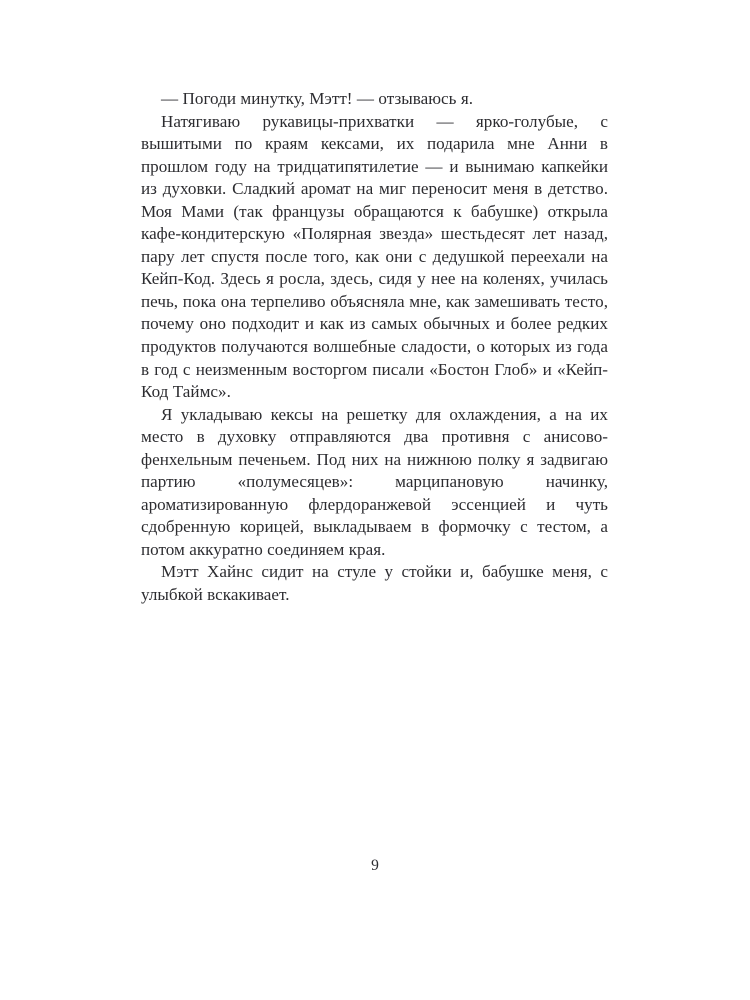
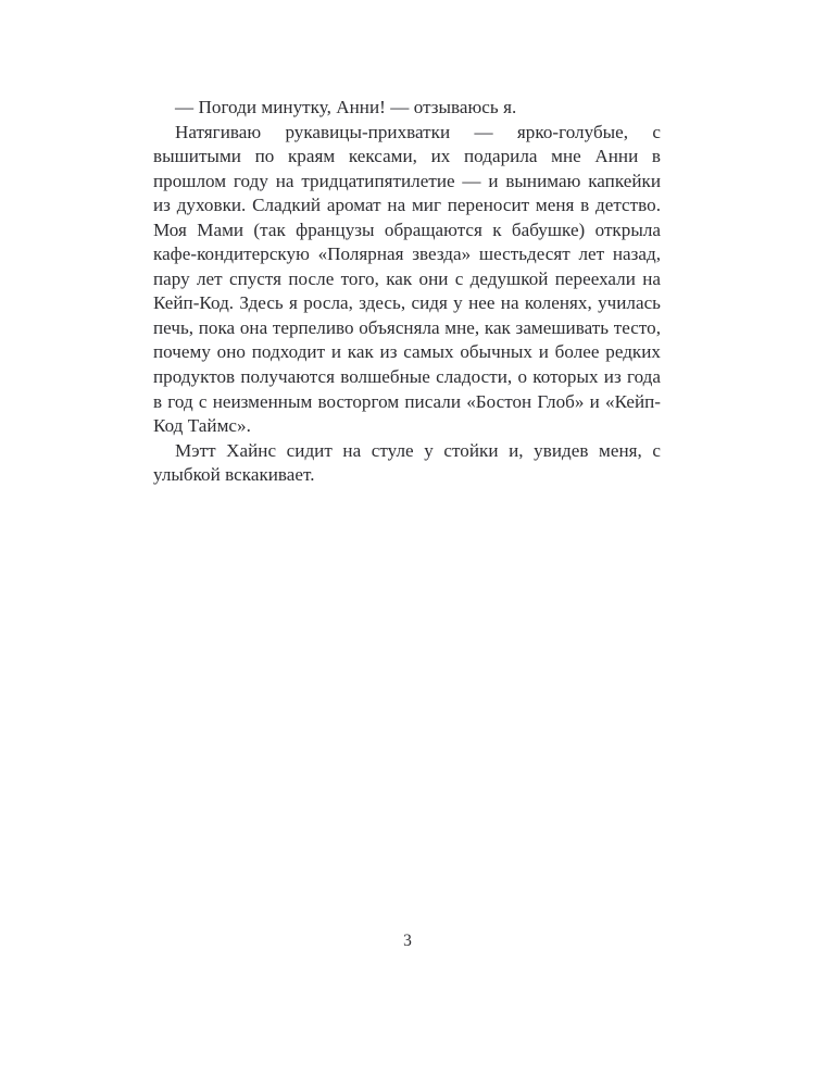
- — Погоди минутку, Мэтт! — отзываюсь я.
+ — Погоди минутку, Анни! — отзываюсь я.
  Натягиваю рукавицы-прихватки — ярко-голубые, с вышитыми по краям кексами, их подарила мне Анни в прошлом году на тридцатипятилетие — и вынимаю капкейки из духовки. Сладкий аромат на миг переносит меня в детство. Моя Мами (так французы обращаются к бабушке) открыла кафе-кондитерскую «Полярная звезда» шестьдесят лет назад, пару лет спустя после того, как они с дедушкой переехали на Кейп-Код. Здесь я росла, здесь, сидя у нее на коленях, училась печь, пока она терпеливо объясняла мне, как замешивать тесто, почему оно подходит и как из самых обычных и более редких продуктов получаются волшебные сладости, о которых из года в год с неизменным восторгом писали «Бостон Глоб» и «Кейп-Код Таймс».
- Я укладываю кексы на решетку для охлаждения, а на их место в духовку отправляются два противня с анисово-фенхельным печеньем. Под них на нижнюю полку я задвигаю партию «полумесяцев»: марципановую начинку, ароматизированную флердоранжевой эссенцией и чуть сдобренную корицей, выкладываем в формочку с тестом, а потом аккуратно соединяем края.
- Мэтт Хайнс сидит на стуле у стойки и, бабушке меня, с улыбкой вскакивает.
+ Мэтт Хайнс сидит на стуле у стойки и, увидев меня, с улыбкой вскакивает.
- 9
+ 3
